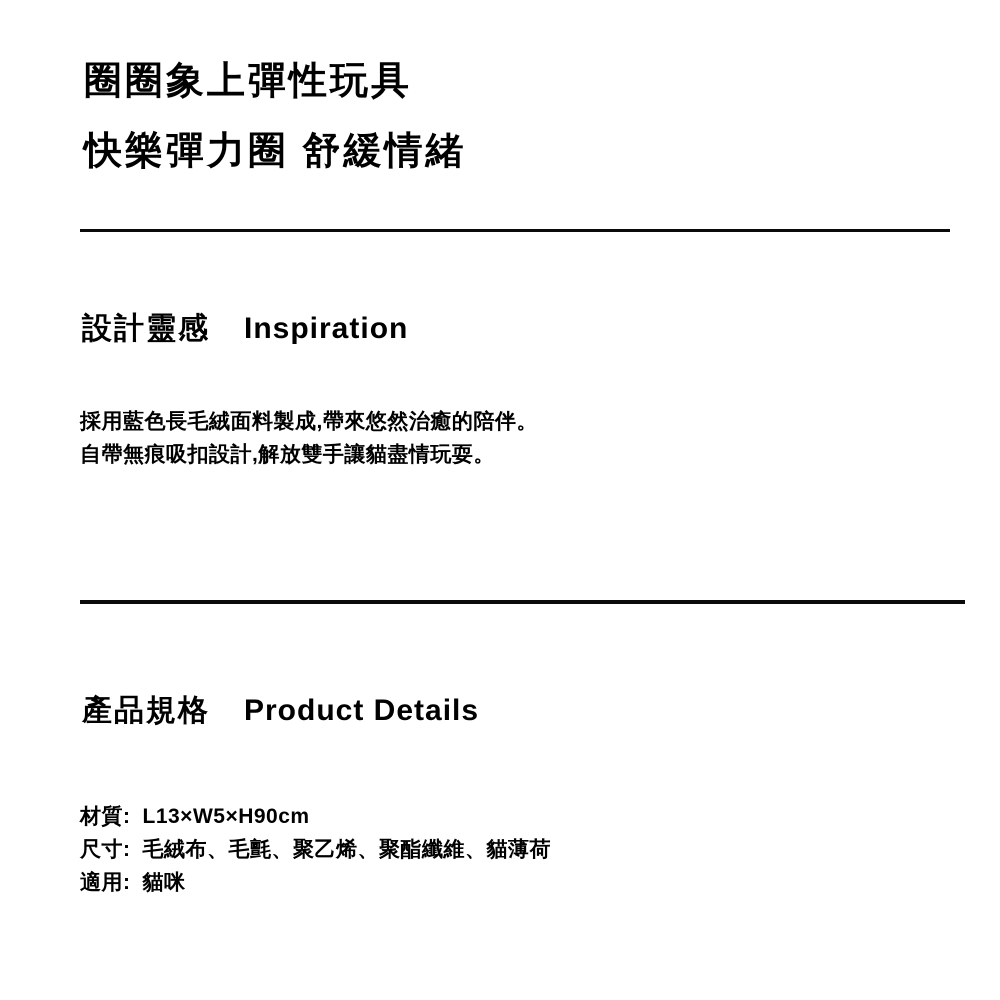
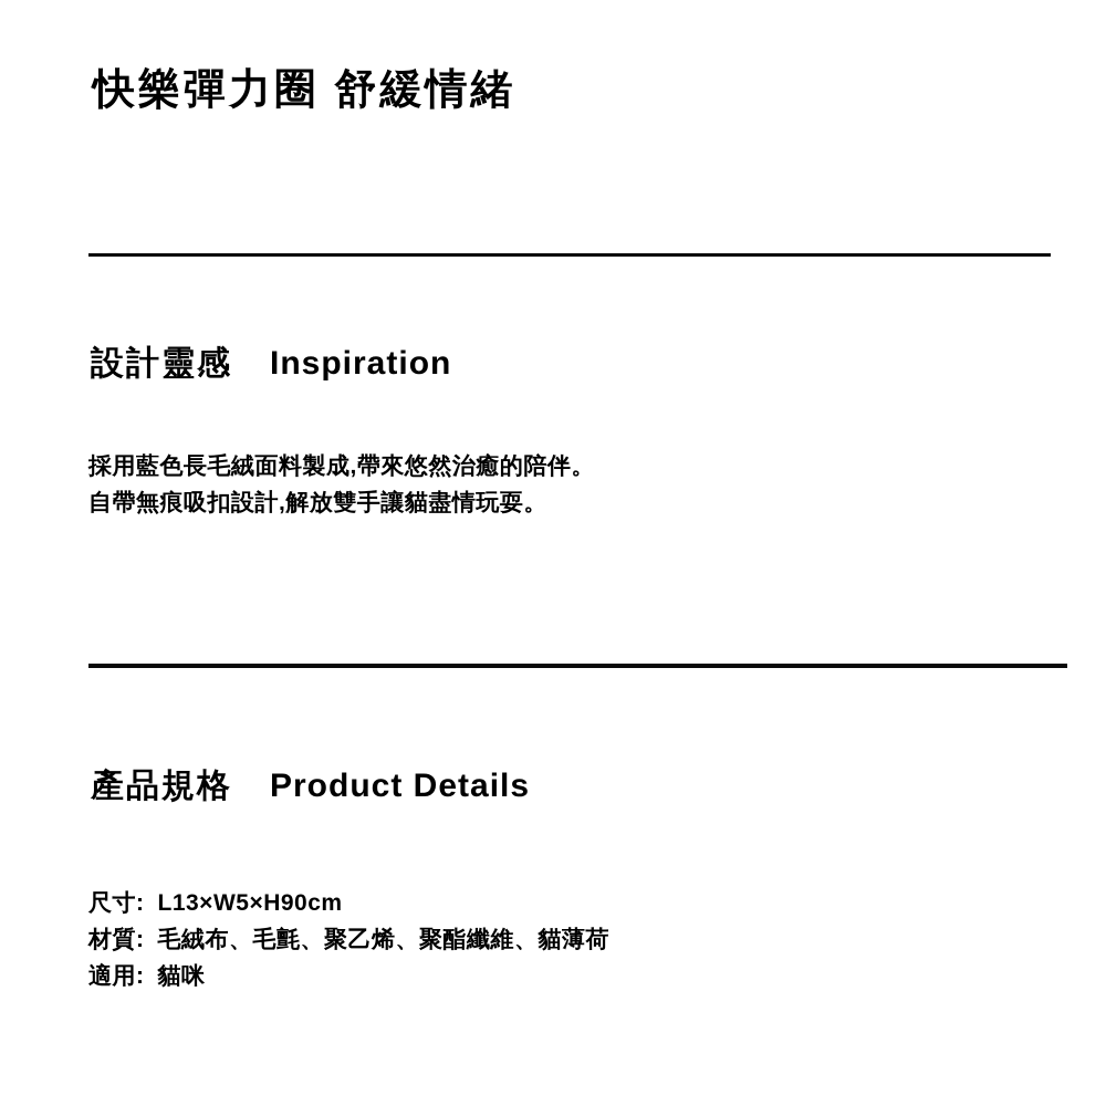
- 圈圈象上彈性玩具
  快樂彈力圈 舒緩情緒
  設計靈感 Inspiration
  採用藍色長毛絨面料製成,帶來悠然治癒的陪伴。
  自帶無痕吸扣設計,解放雙手讓貓盡情玩耍。
  產品規格 Product Details
- 材質:
+ 尺寸:
  L13×W5×H90cm
- 尺寸:
+ 材質:
  毛絨布、毛氈、聚乙烯、聚酯纖維、貓薄荷
  適用:
  貓咪
